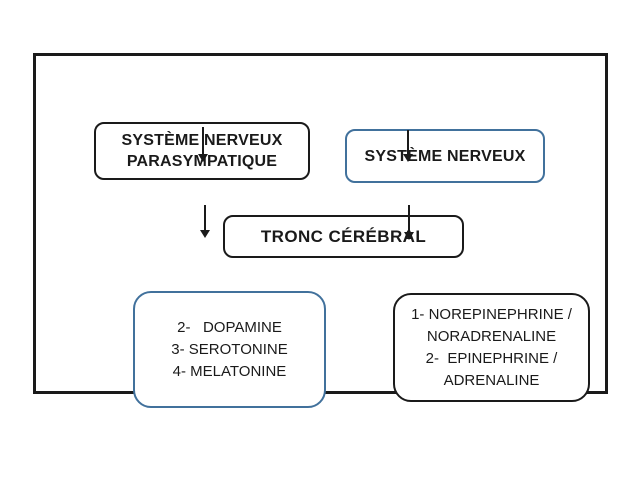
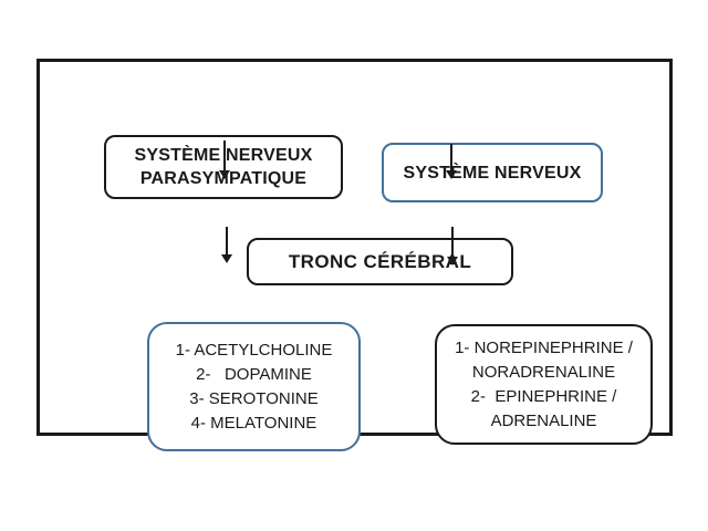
  SYSTÈME NERVEUX
  PARASYMPATIQUE
  SYSTÈME NERVEUX
  TRONC CÉRÉBRAL
+ 1- ACETYLCHOLINE
  2- DOPAMINE
  3- SEROTONINE
  4- MELATONINE
  1- NOREPINEPHRINE /
  NORADRENALINE
  2- EPINEPHRINE /
  ADRENALINE
